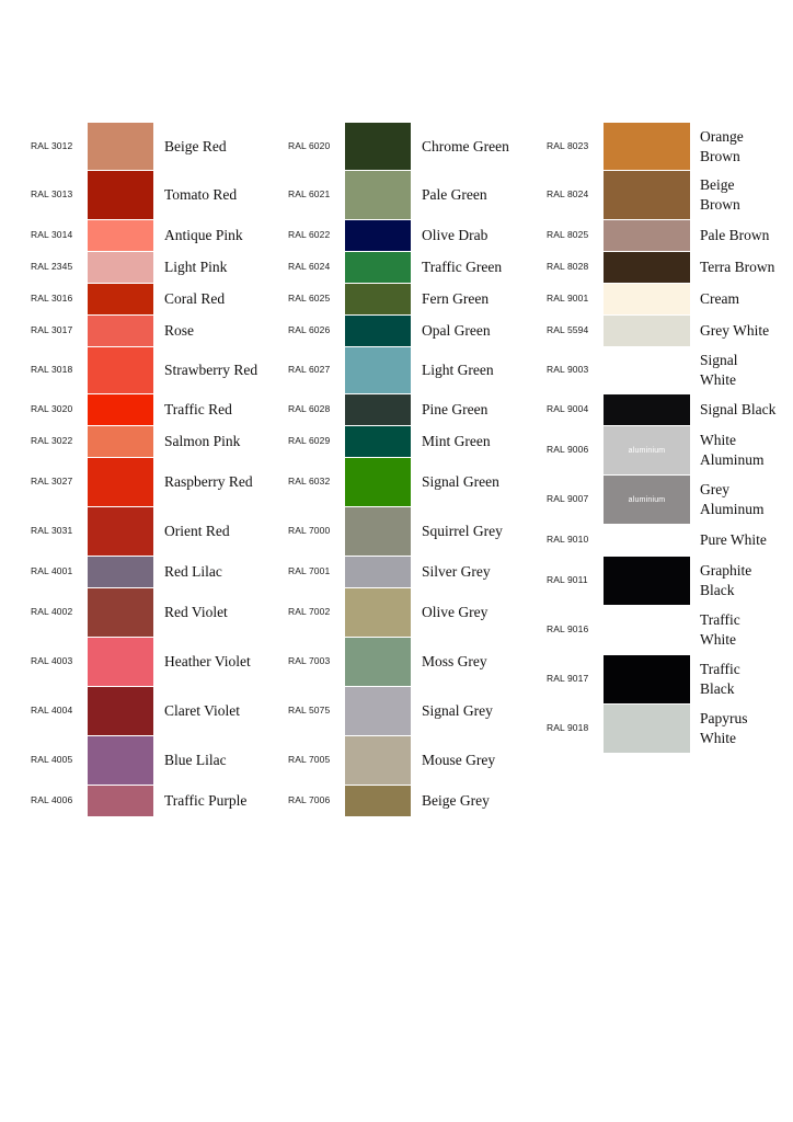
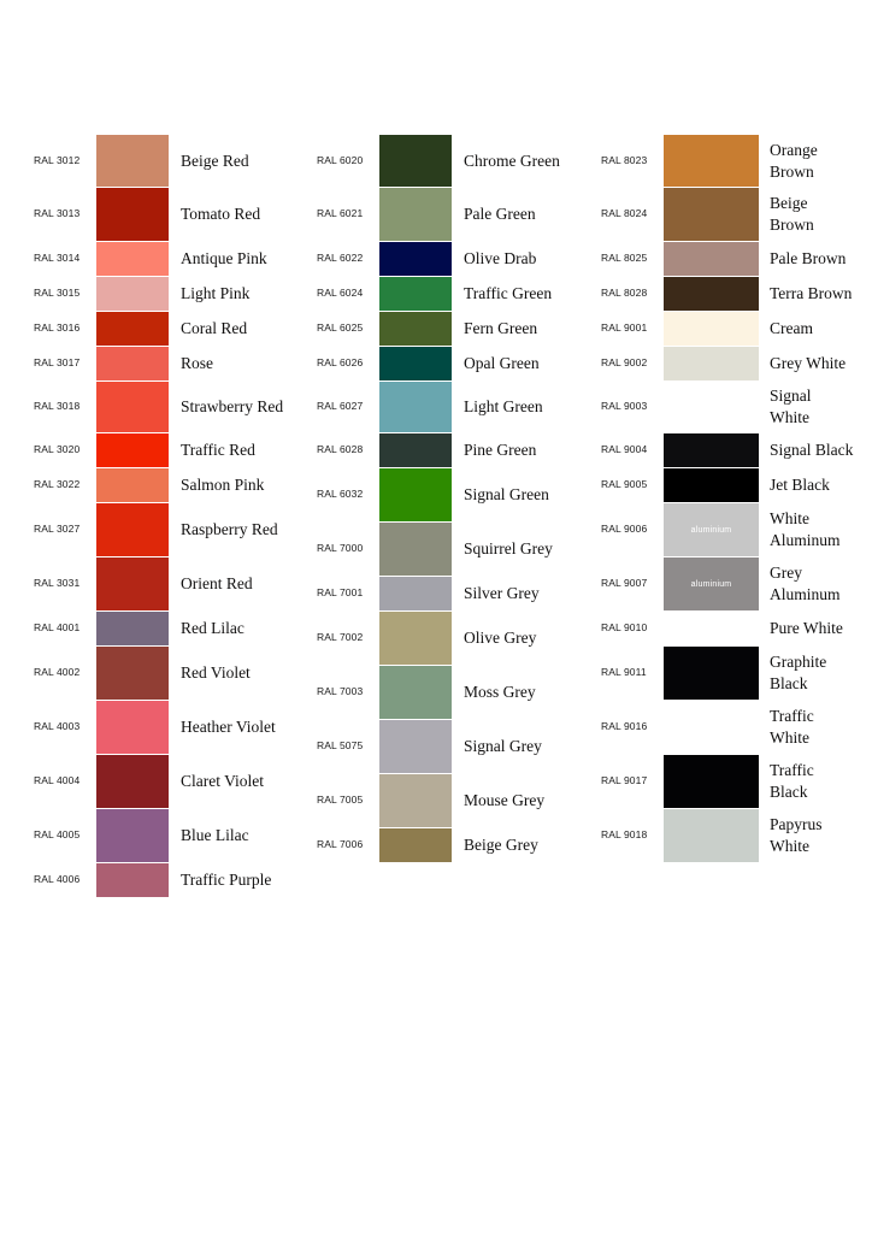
  RAL 3012
  Beige Red
  RAL 3013
  Tomato Red
  RAL 3014
  Antique Pink
- RAL 2345
+ RAL 3015
  Light Pink
  RAL 3016
  Coral Red
  RAL 3017
  Rose
  RAL 3018
  Strawberry Red
  RAL 3020
  Traffic Red
  RAL 3022
  Salmon Pink
  RAL 3027
  Raspberry Red
  RAL 3031
  Orient Red
  RAL 4001
  Red Lilac
  RAL 4002
  Red Violet
  RAL 4003
  Heather Violet
  RAL 4004
  Claret Violet
  RAL 4005
  Blue Lilac
  RAL 4006
  Traffic Purple
  RAL 6020
  Chrome Green
  RAL 6021
  Pale Green
  RAL 6022
  Olive Drab
  RAL 6024
  Traffic Green
  RAL 6025
  Fern Green
  RAL 6026
  Opal Green
  RAL 6027
  Light Green
  RAL 6028
  Pine Green
- RAL 6029
- Mint Green
  RAL 6032
  Signal Green
  RAL 7000
  Squirrel Grey
  RAL 7001
  Silver Grey
  RAL 7002
  Olive Grey
  RAL 7003
  Moss Grey
  RAL 5075
  Signal Grey
  RAL 7005
  Mouse Grey
  RAL 7006
  Beige Grey
  RAL 8023
  Orange
  Brown
  RAL 8024
  Beige
  Brown
  RAL 8025
  Pale Brown
  RAL 8028
  Terra Brown
  RAL 9001
  Cream
- RAL 5594
+ RAL 9002
  Grey White
  RAL 9003
  Signal
  White
  RAL 9004
  Signal Black
+ RAL 9005
+ Jet Black
  RAL 9006
  White
  Aluminum
  RAL 9007
  Grey
  Aluminum
  RAL 9010
  Pure White
  RAL 9011
  Graphite
  Black
  RAL 9016
  Traffic
  White
  RAL 9017
  Traffic
  Black
  RAL 9018
  Papyrus
  White
